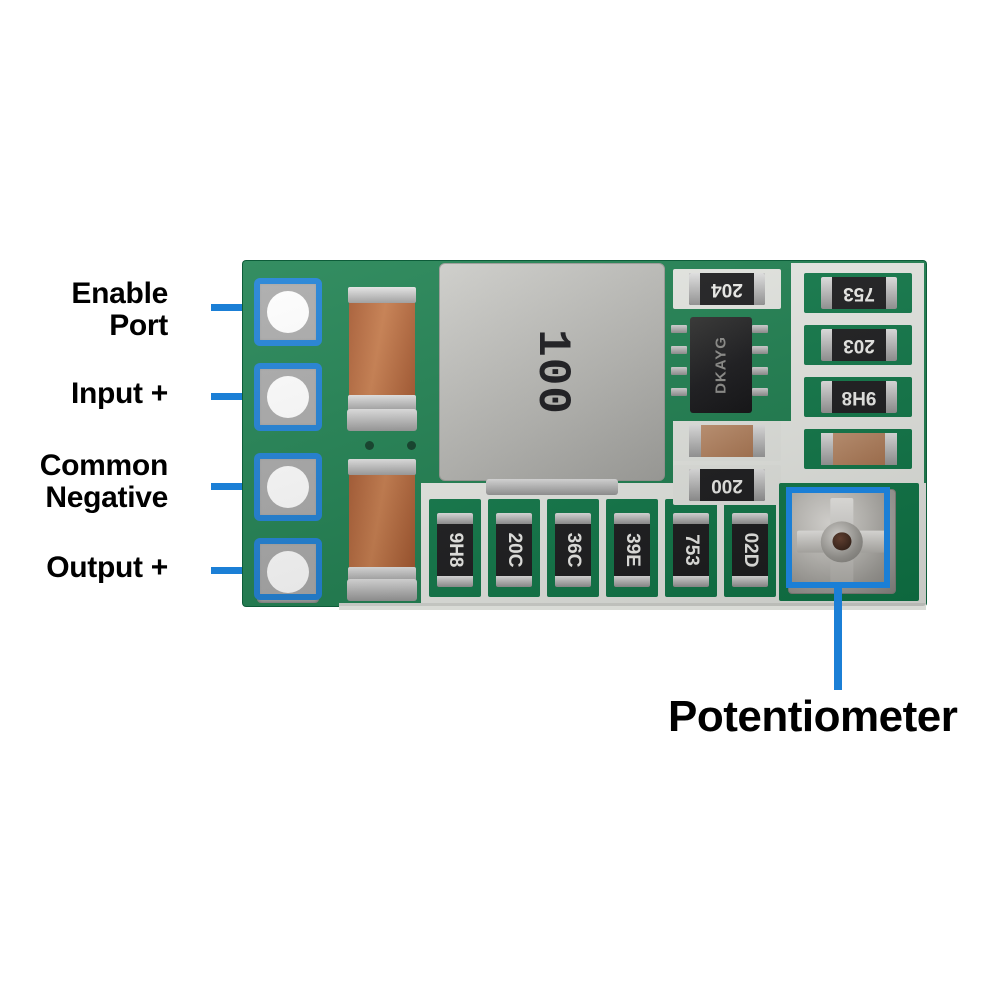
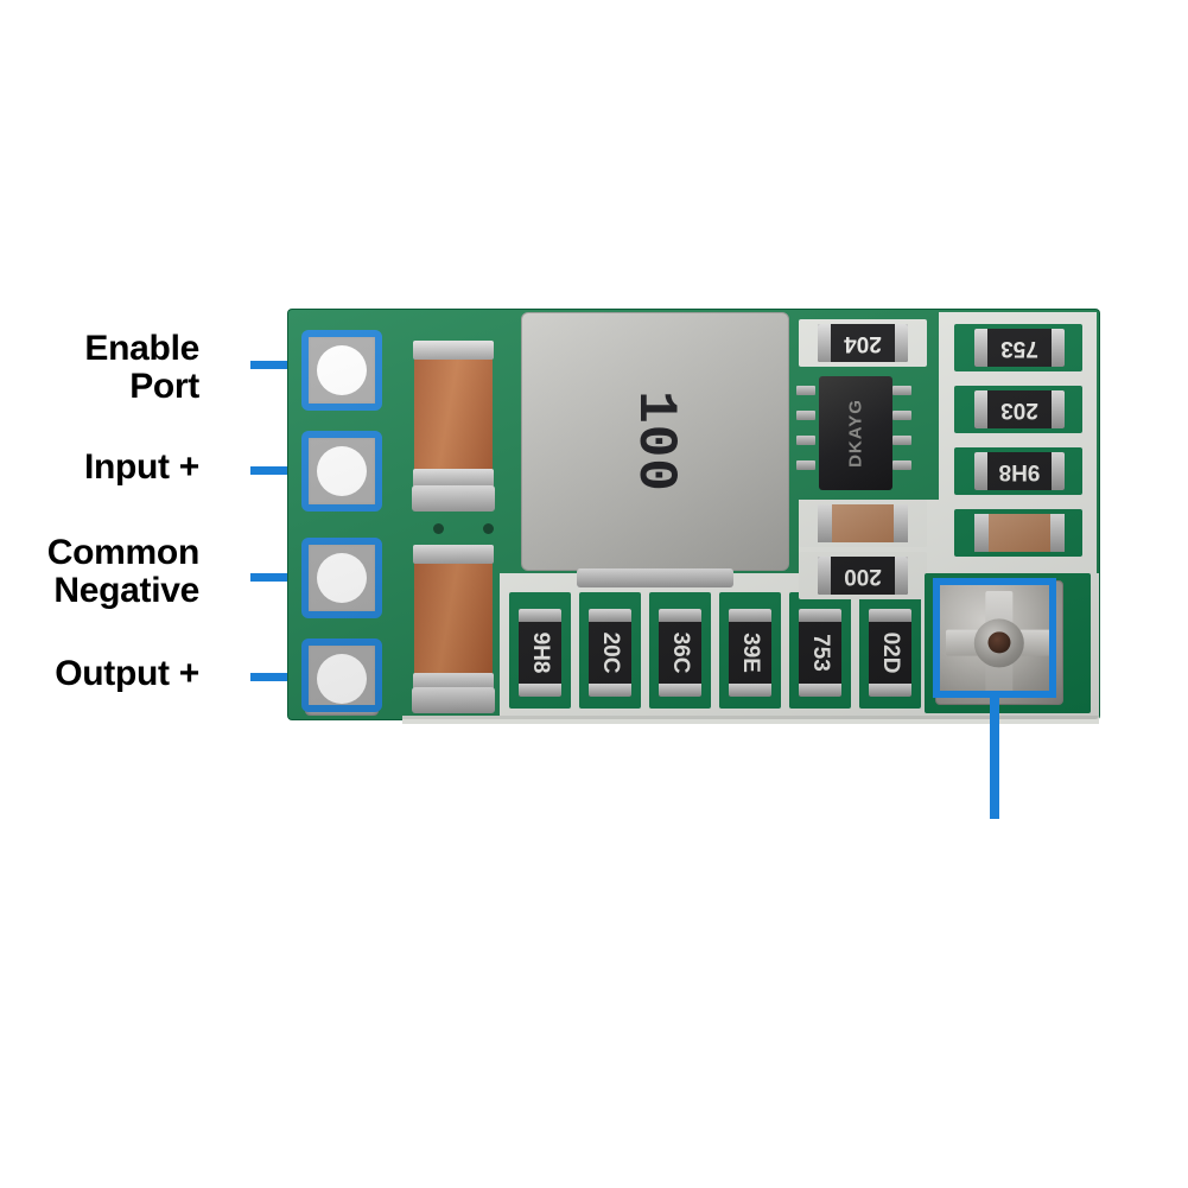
  Enable
  Port
  Input +
  Common
  Negative
  Output +
- Potentiometer
